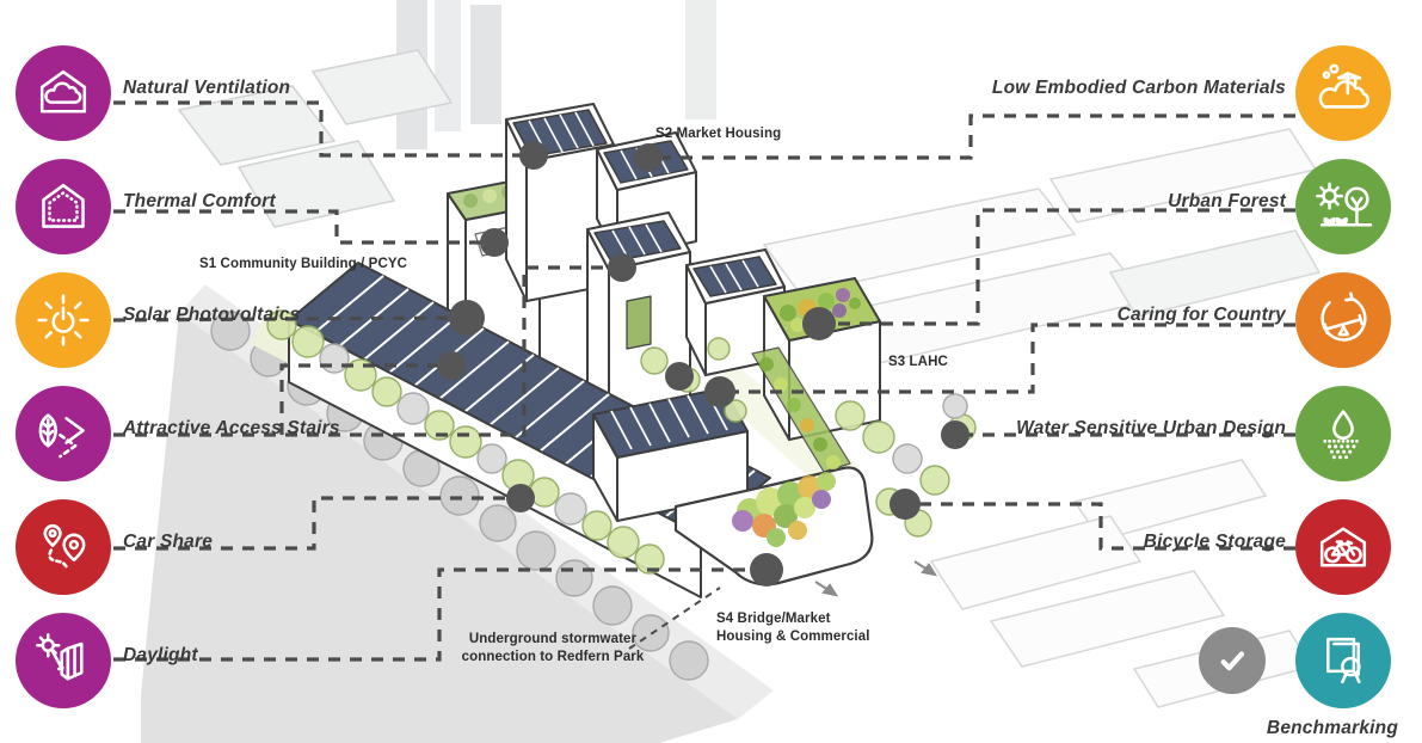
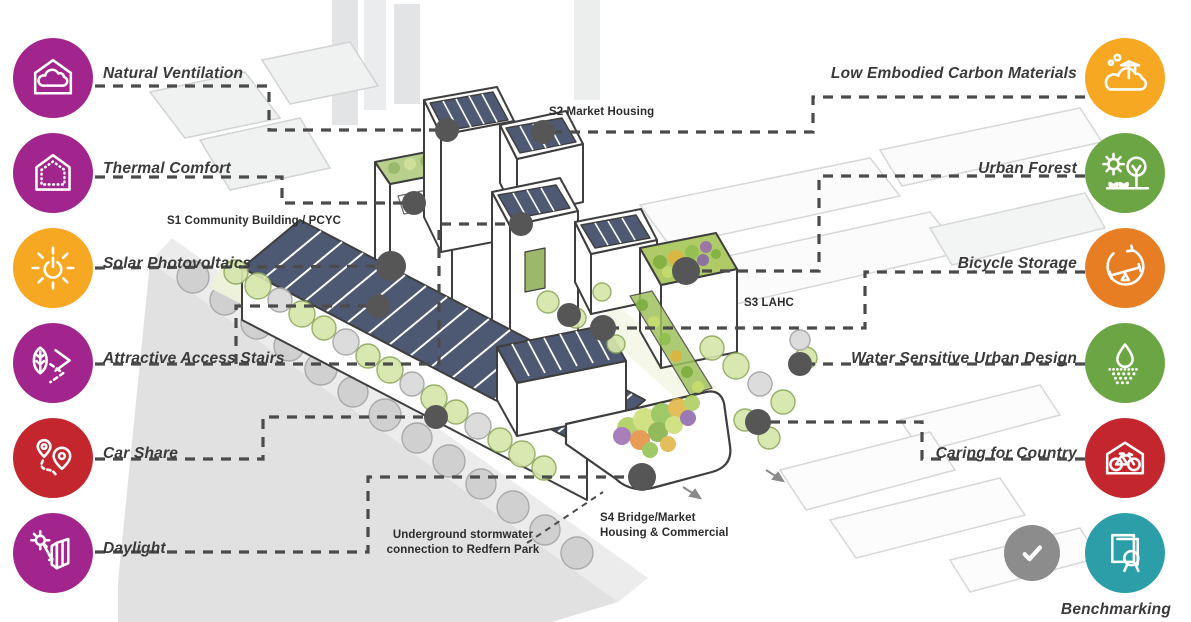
  S2 Market Housing
  S1 Community Building / PCYC
  S3 LAHC
  S4 Bridge/Market
  Housing & Commercial
  Underground stormwater
  connection to Redfern Park
  Natural Ventilation
  Thermal Comfort
  Solar Photovoltaics
  Attractive Access Stairs
  Car Share
  Daylight
  Low Embodied Carbon Materials
  Urban Forest
- Caring for Country
+ Bicycle Storage
  Water Sensitive Urban Design
- Bicycle Storage
+ Caring for Country
  Benchmarking
